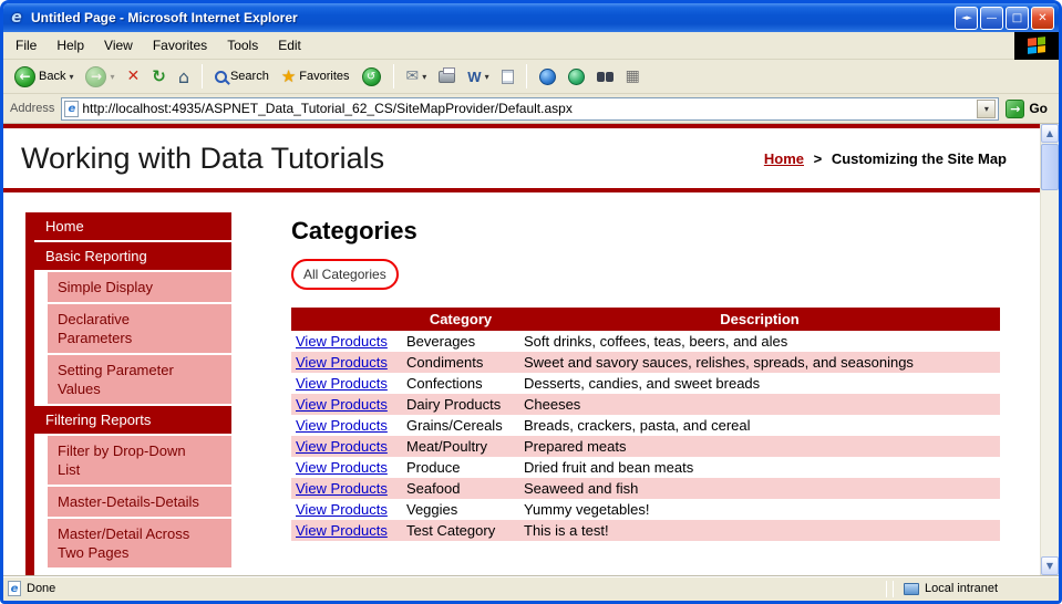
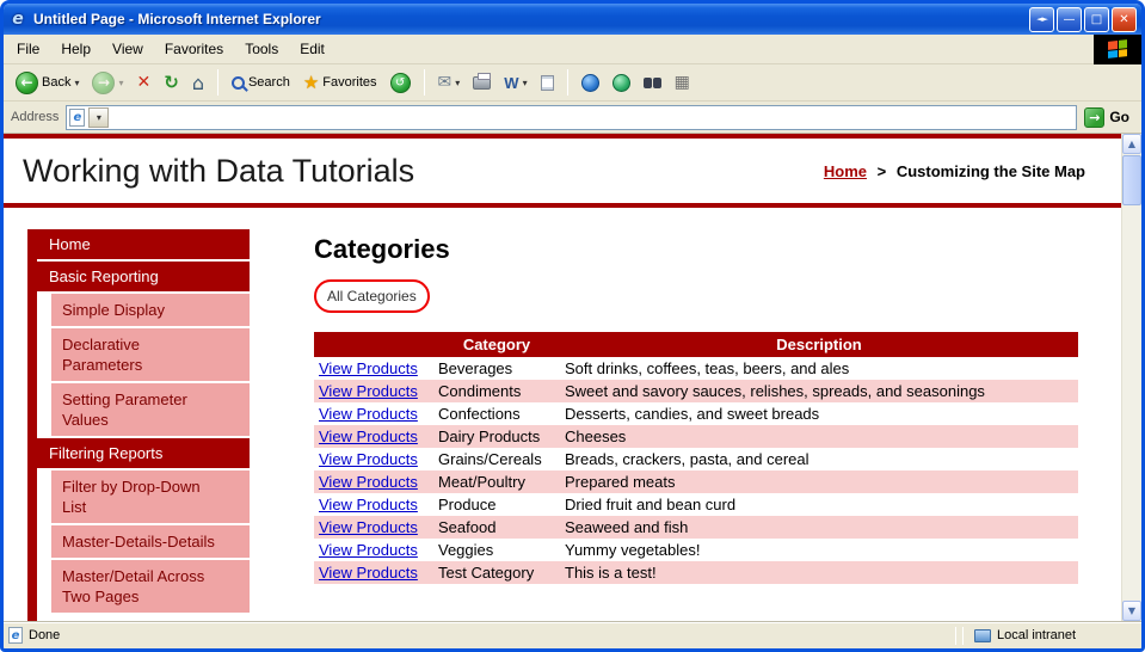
  e
  Untitled Page - Microsoft Internet Explorer
  ◄►
  —
  □
  ✕
  File
  Help
  View
  Favorites
  Tools
  Edit
  ←
  Back
  ▾
  →
  ▾
  ✕
  ↻
  ⌂
  Search
  ★
  Favorites
  ↺
  ✉
  ▾
  W
  ▾
  ▦
  Address
  e
- http://localhost:4935/ASPNET_Data_Tutorial_62_CS/SiteMapProvider/Default.aspx
  ▾
  →
  Go
  Working with Data Tutorials
  Home > Customizing the Site Map
  Home
  Basic Reporting
  Simple Display
  Declarative Parameters
  Setting Parameter Values
  Filtering Reports
  Filter by Drop-Down List
  Master-Details-Details
  Master/Detail Across Two Pages
  Categories
  All Categories
  	Category	Description
  View Products	Beverages	Soft drinks, coffees, teas, beers, and ales
  View Products	Condiments	Sweet and savory sauces, relishes, spreads, and seasonings
  View Products	Confections	Desserts, candies, and sweet breads
  View Products	Dairy Products	Cheeses
  View Products	Grains/Cereals	Breads, crackers, pasta, and cereal
  View Products	Meat/Poultry	Prepared meats
- View Products	Produce	Dried fruit and bean meats
+ View Products	Produce	Dried fruit and bean curd
  View Products	Seafood	Seaweed and fish
  View Products	Veggies	Yummy vegetables!
  View Products	Test Category	This is a test!
  ▲
  ▼
  e
  Done
  Local intranet
